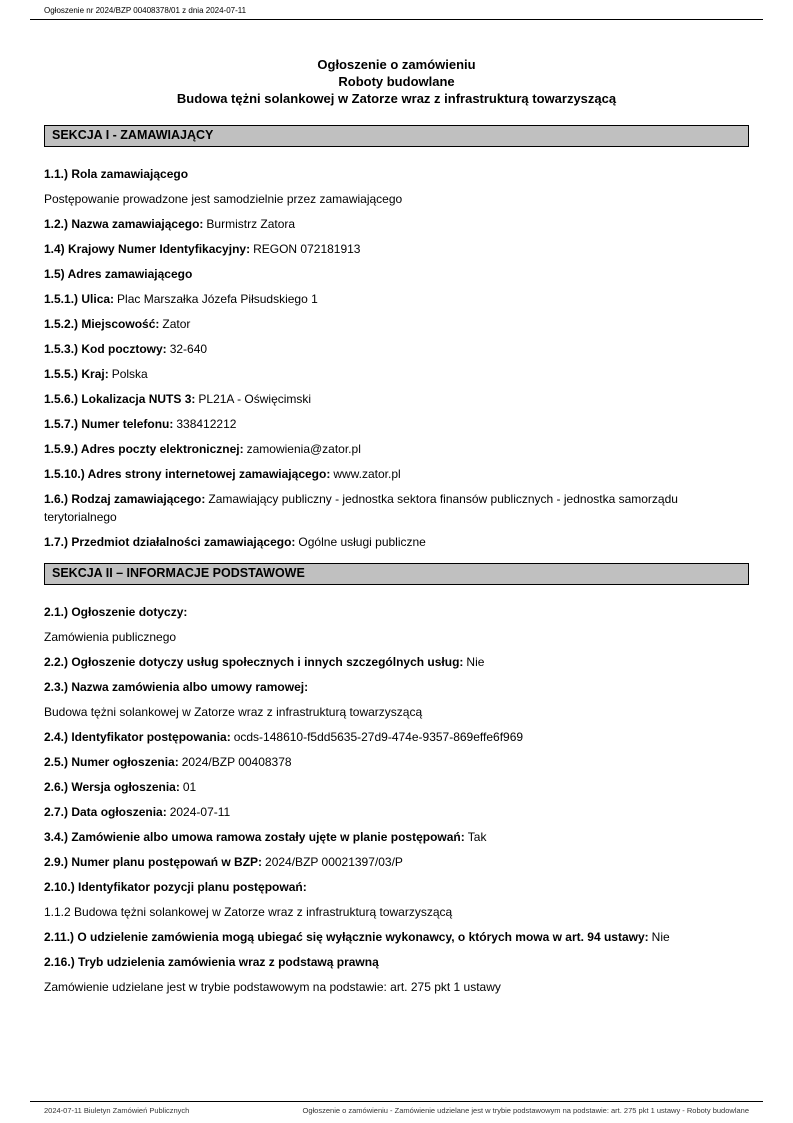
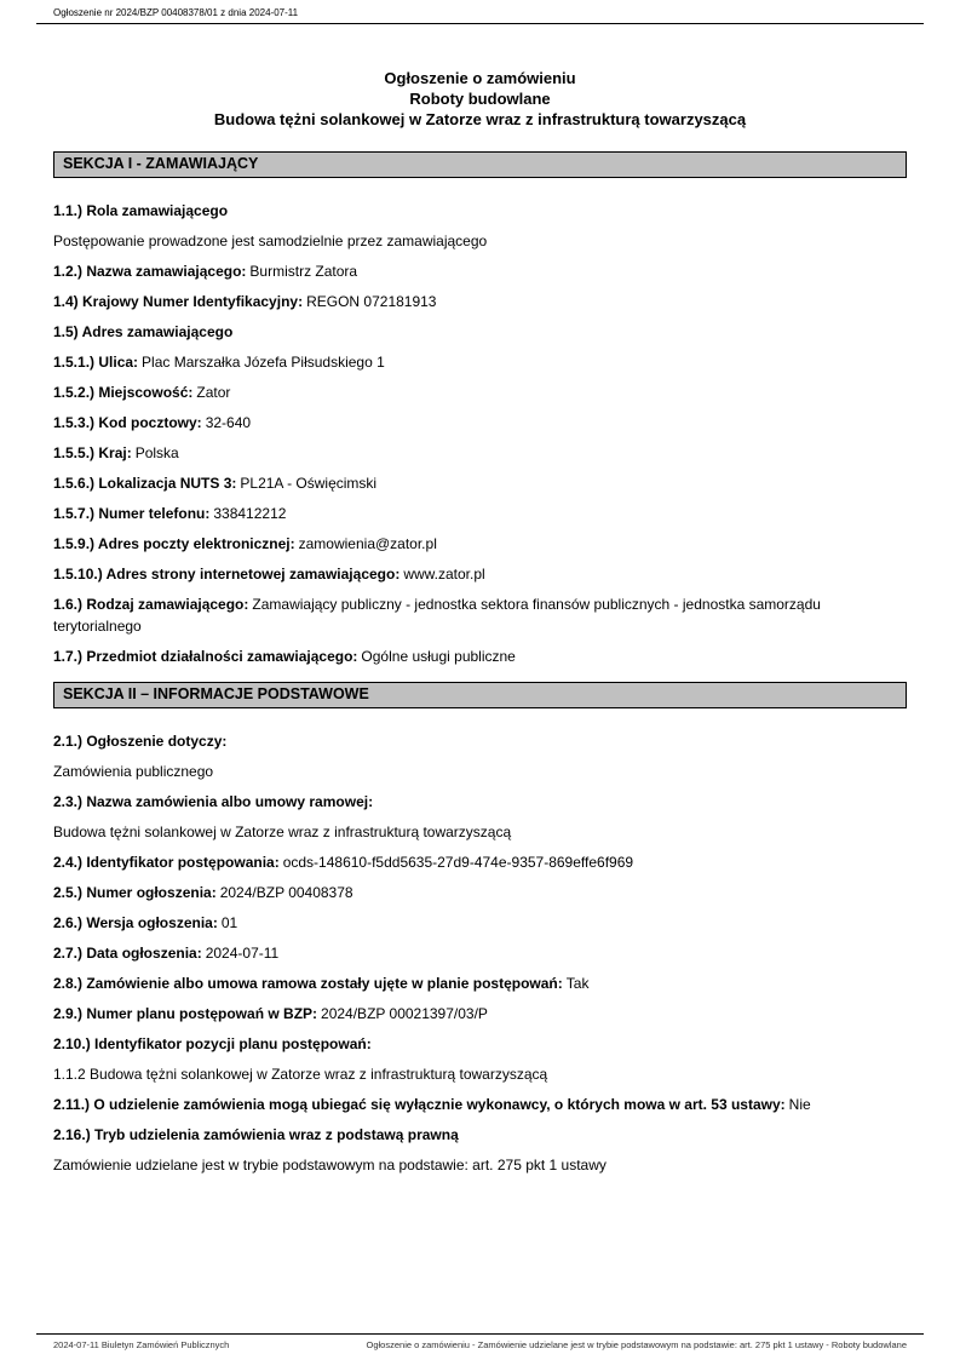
  Ogłoszenie nr 2024/BZP 00408378/01 z dnia 2024-07-11
  Ogłoszenie o zamówieniu
  Roboty budowlane
  Budowa tężni solankowej w Zatorze wraz z infrastrukturą towarzyszącą
  SEKCJA I - ZAMAWIAJĄCY
  1.1.) Rola zamawiającego
  Postępowanie prowadzone jest samodzielnie przez zamawiającego
  1.2.) Nazwa zamawiającego: Burmistrz Zatora
  1.4) Krajowy Numer Identyfikacyjny: REGON 072181913
  1.5) Adres zamawiającego
  1.5.1.) Ulica: Plac Marszałka Józefa Piłsudskiego 1
  1.5.2.) Miejscowość: Zator
  1.5.3.) Kod pocztowy: 32-640
  1.5.5.) Kraj: Polska
  1.5.6.) Lokalizacja NUTS 3: PL21A - Oświęcimski
  1.5.7.) Numer telefonu: 338412212
  1.5.9.) Adres poczty elektronicznej: zamowienia@zator.pl
  1.5.10.) Adres strony internetowej zamawiającego: www.zator.pl
  1.6.) Rodzaj zamawiającego: Zamawiający publiczny - jednostka sektora finansów publicznych - jednostka samorządu terytorialnego
  1.7.) Przedmiot działalności zamawiającego: Ogólne usługi publiczne
  SEKCJA II – INFORMACJE PODSTAWOWE
  2.1.) Ogłoszenie dotyczy:
  Zamówienia publicznego
- 2.2.) Ogłoszenie dotyczy usług społecznych i innych szczególnych usług: Nie
  2.3.) Nazwa zamówienia albo umowy ramowej:
  Budowa tężni solankowej w Zatorze wraz z infrastrukturą towarzyszącą
  2.4.) Identyfikator postępowania: ocds-148610-f5dd5635-27d9-474e-9357-869effe6f969
  2.5.) Numer ogłoszenia: 2024/BZP 00408378
  2.6.) Wersja ogłoszenia: 01
  2.7.) Data ogłoszenia: 2024-07-11
- 3.4.) Zamówienie albo umowa ramowa zostały ujęte w planie postępowań: Tak
+ 2.8.) Zamówienie albo umowa ramowa zostały ujęte w planie postępowań: Tak
  2.9.) Numer planu postępowań w BZP: 2024/BZP 00021397/03/P
  2.10.) Identyfikator pozycji planu postępowań:
  1.1.2 Budowa tężni solankowej w Zatorze wraz z infrastrukturą towarzyszącą
- 2.11.) O udzielenie zamówienia mogą ubiegać się wyłącznie wykonawcy, o których mowa w art. 94 ustawy: Nie
+ 2.11.) O udzielenie zamówienia mogą ubiegać się wyłącznie wykonawcy, o których mowa w art. 53 ustawy: Nie
  2.16.) Tryb udzielenia zamówienia wraz z podstawą prawną
  Zamówienie udzielane jest w trybie podstawowym na podstawie: art. 275 pkt 1 ustawy
  2024-07-11 Biuletyn Zamówień Publicznych
  Ogłoszenie o zamówieniu - Zamówienie udzielane jest w trybie podstawowym na podstawie: art. 275 pkt 1 ustawy - Roboty budowlane
